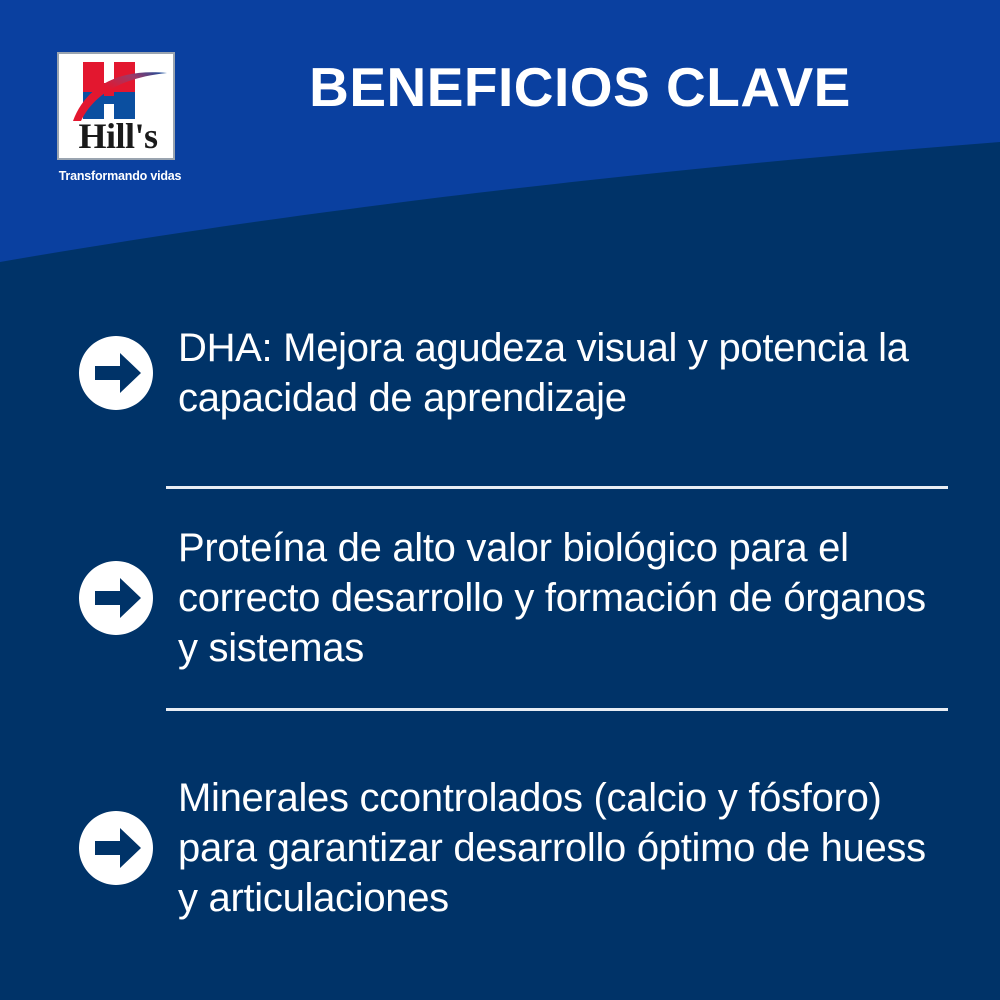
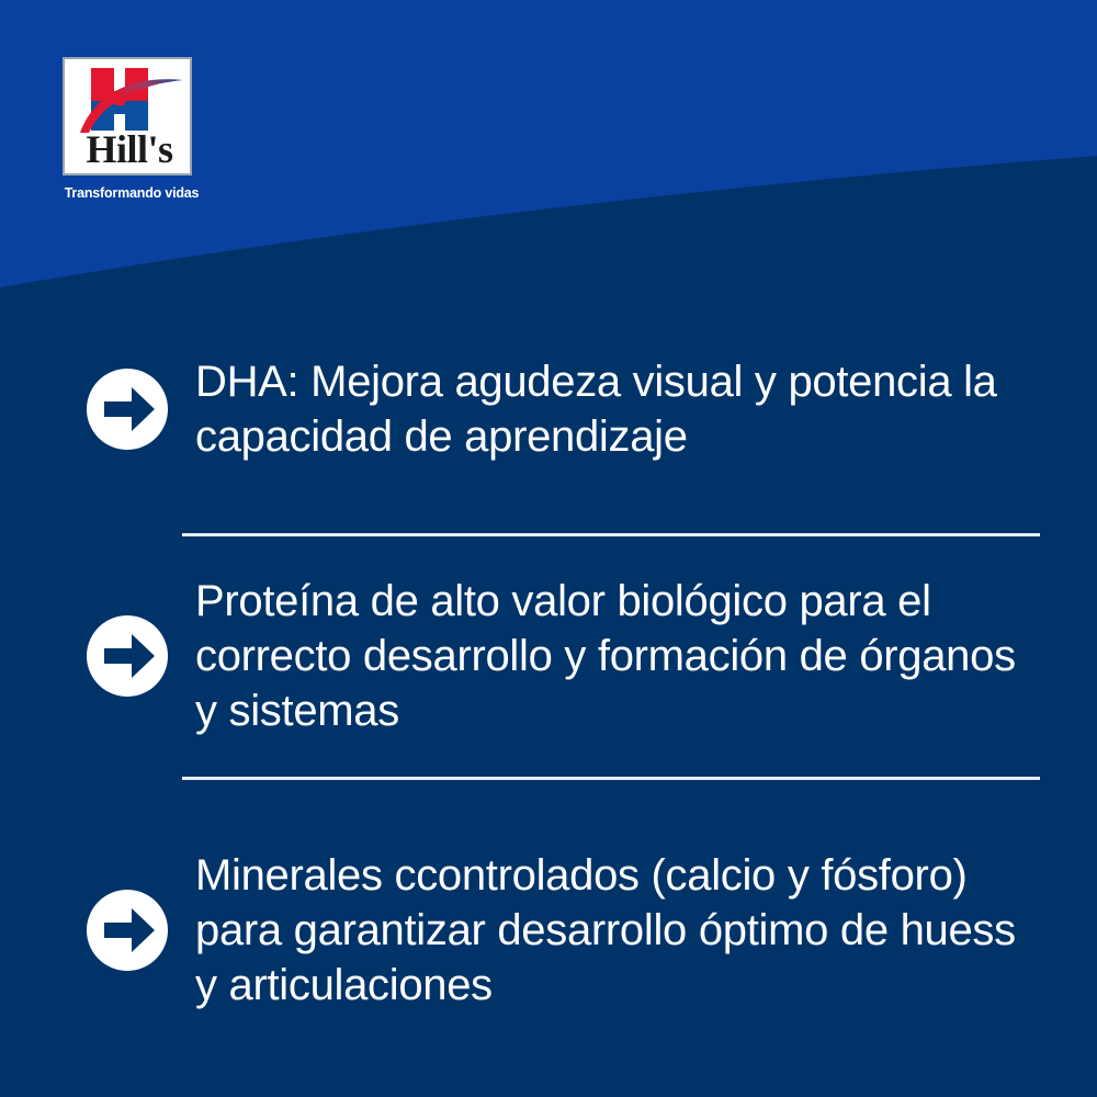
  Hill's
  Transformando vidas
- BENEFICIOS CLAVE
  DHA: Mejora agudeza visual y potencia la capacidad de aprendizaje
  Proteína de alto valor biológico para el correcto desarrollo y formación de órganos y sistemas
  Minerales ccontrolados (calcio y fósforo) para garantizar desarrollo óptimo de huess y articulaciones
